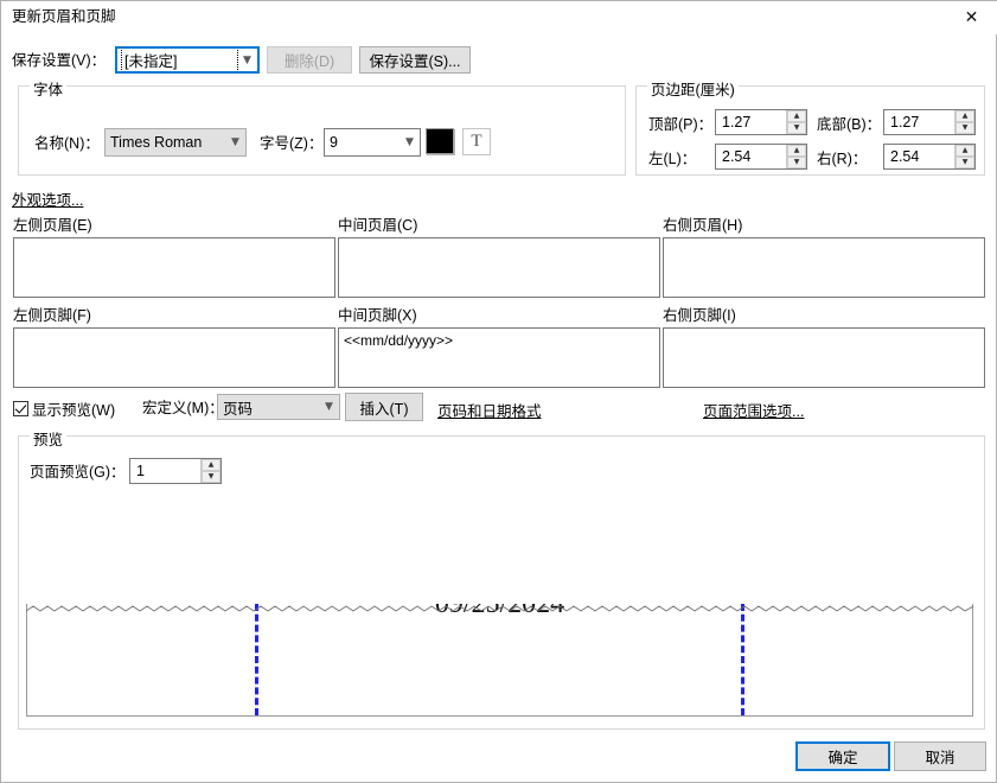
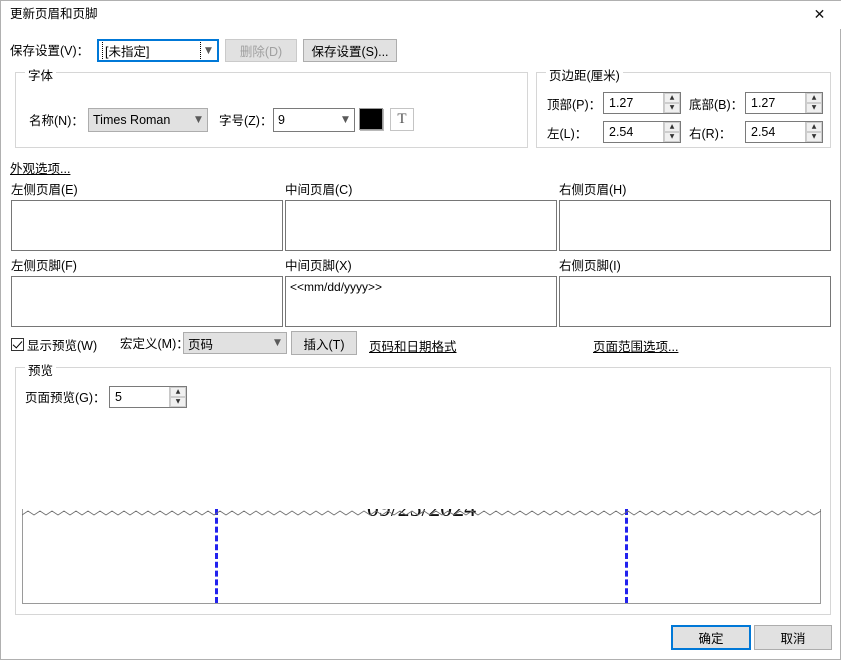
  更新页眉和页脚
  ✕
  保存设置(V)：
  [未指定]
  ▼
  删除(D)
  保存设置(S)...
  字体
  名称(N)：
  Times Roman
  ▼
  字号(Z)：
  9
  ▼
  T
  页边距(厘米)
  顶部(P)：
  1.27
  底部(B)：
  1.27
  左(L)：
  2.54
  右(R)：
  2.54
  外观选项...
  左侧页眉(E)
  中间页眉(C)
  右侧页眉(H)
  左侧页脚(F)
  中间页脚(X)
  <<mm/dd/yyyy>>
  右侧页脚(I)
  显示预览(W)
  宏定义(M)
  页码
  ▼
  插入(T)
  页码和日期格式
  页面范围选项...
  预览
  页面预览(G)：
- 1
+ 5
  09/25/2024
  确定
  取消
